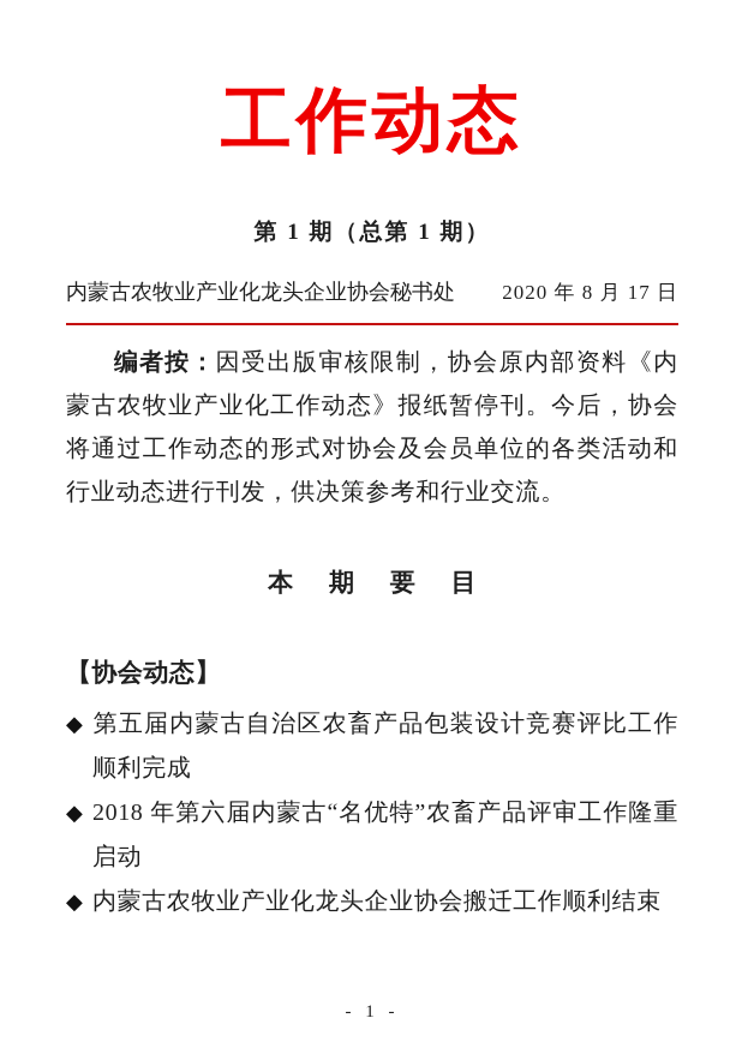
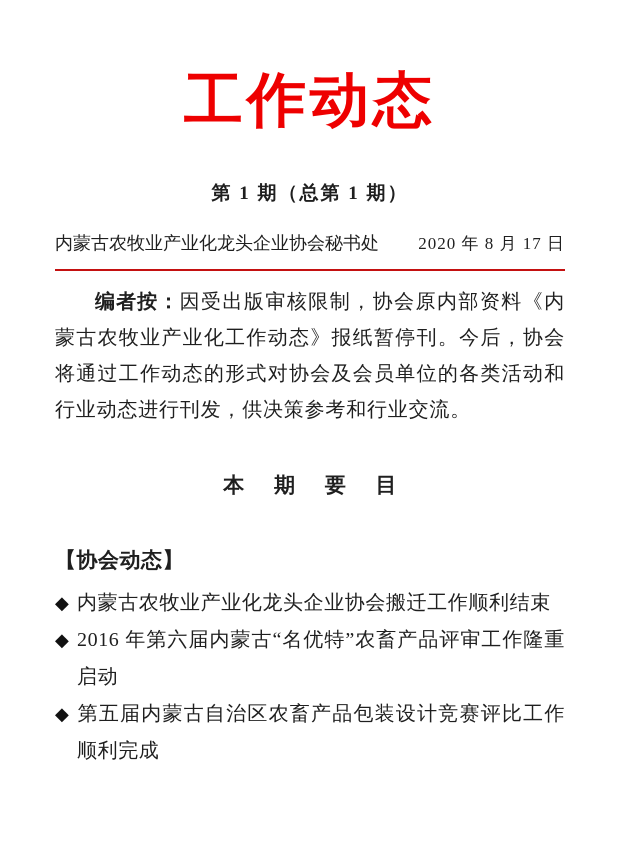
  工作动态
  第 1 期（总第 1 期）
  内蒙古农牧业产业化龙头企业协会秘书处
  2020 年 8 月 17 日
  编者按：因受出版审核限制，协会原内部资料《内蒙古农牧业产业化工作动态》报纸暂停刊。今后，协会将通过工作动态的形式对协会及会员单位的各类活动和行业动态进行刊发，供决策参考和行业交流。
  本 期 要 目
  【协会动态】
- ◆ 第五届内蒙古自治区农畜产品包装设计竞赛评比工作顺利完成
+ ◆ 内蒙古农牧业产业化龙头企业协会搬迁工作顺利结束
- ◆ 2018 年第六届内蒙古“名优特”农畜产品评审工作隆重启动
+ ◆ 2016 年第六届内蒙古“名优特”农畜产品评审工作隆重启动
- ◆ 内蒙古农牧业产业化龙头企业协会搬迁工作顺利结束
+ ◆ 第五届内蒙古自治区农畜产品包装设计竞赛评比工作顺利完成
- - 1 -
